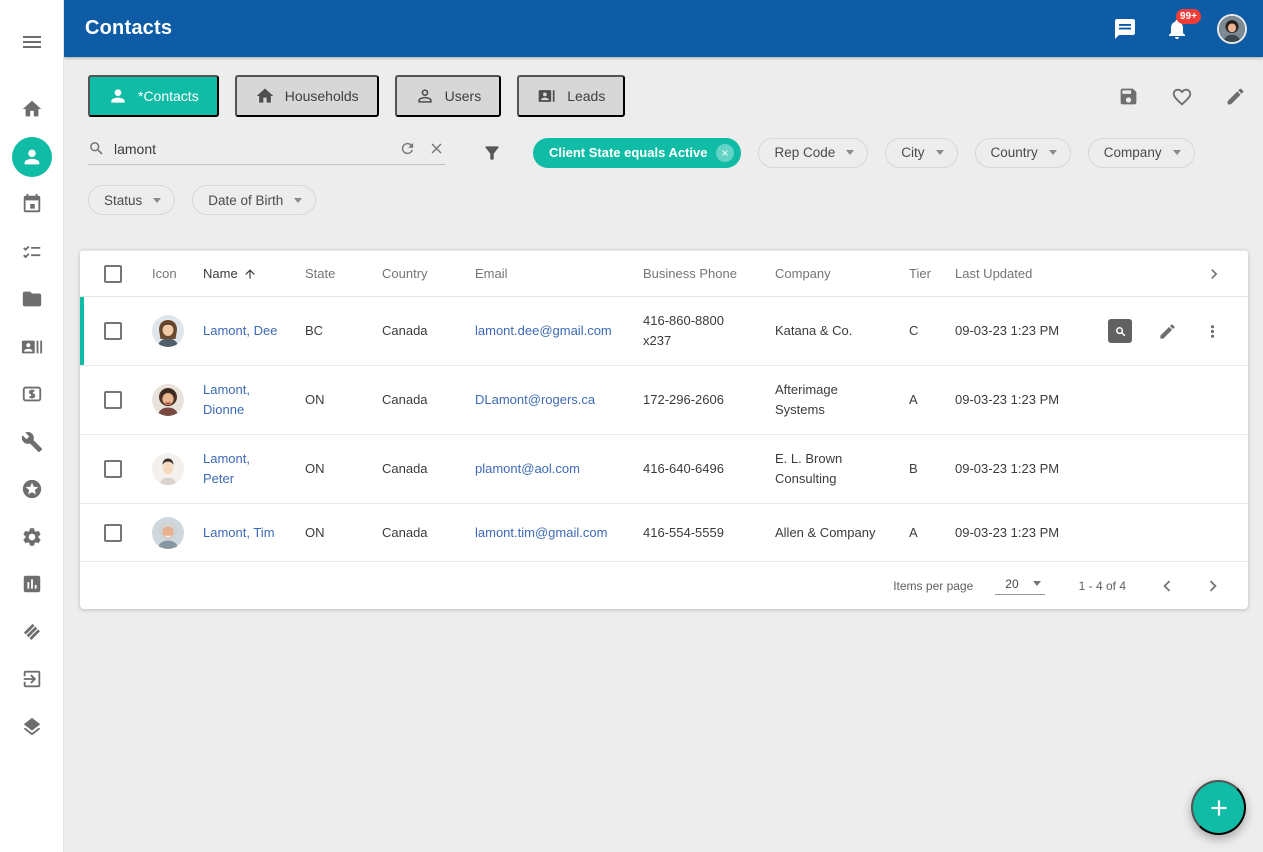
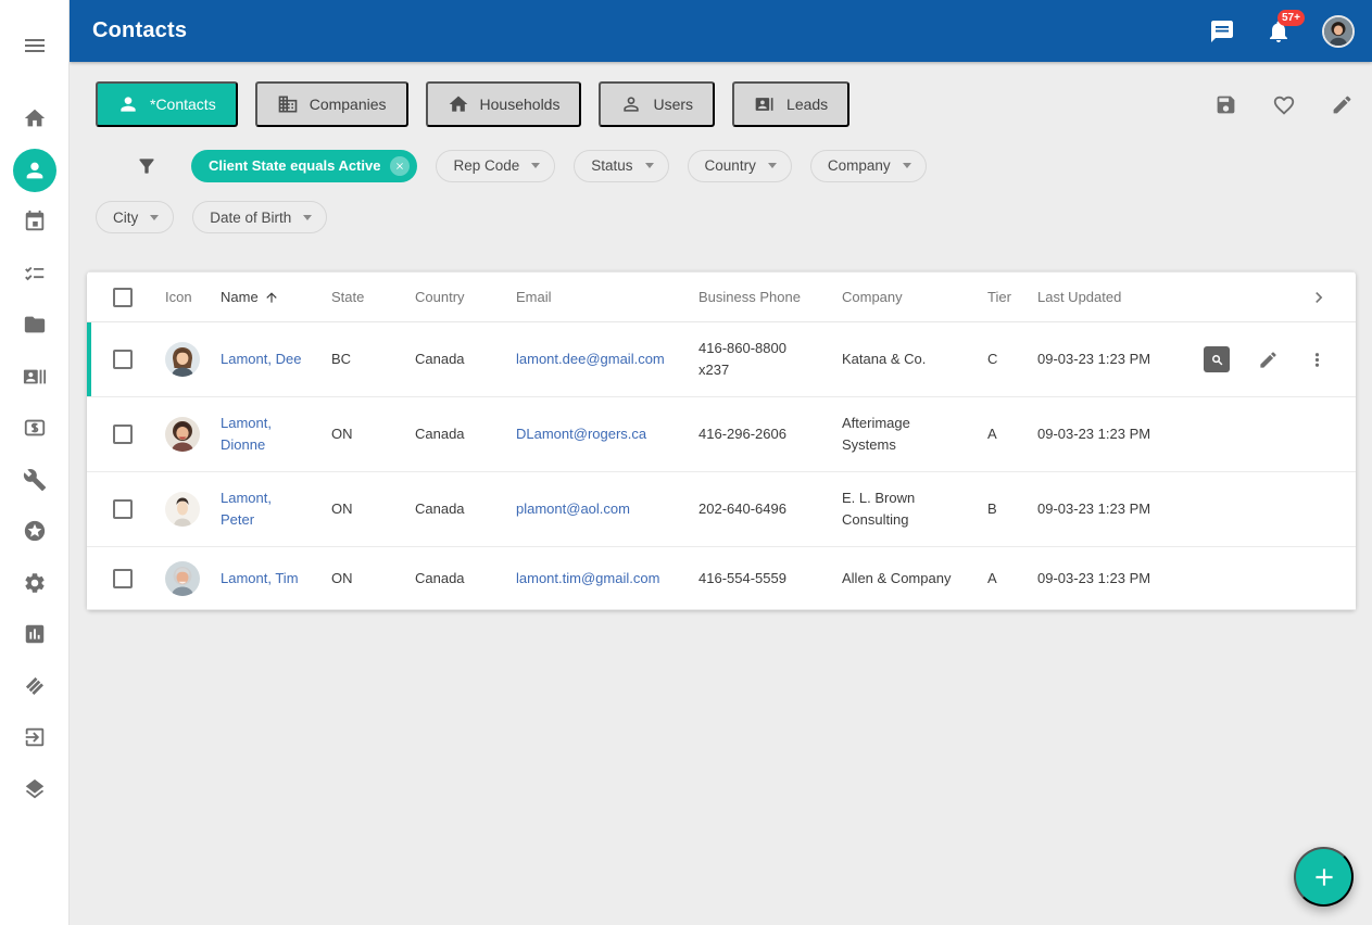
  Contacts
- 99+
+ 57+
  *Contacts
+ Companies
  Households
  Users
  Leads
- lamont
  Client State equals Active
  Rep Code
- City
+ Status
  Country
  Company
- Status
+ City
  Date of Birth
  Icon
  Name
  State
  Country
  Email
  Business Phone
  Company
  Tier
  Last Updated
  Lamont, Dee
  BC
  Canada
  lamont.dee@gmail.com
  416-860-8800 x237
  Katana & Co.
  C
  09-03-23 1:23 PM
  Lamont, Dionne
  ON
  Canada
  DLamont@rogers.ca
- 172-296-2606
+ 416-296-2606
  Afterimage Systems
  A
  09-03-23 1:23 PM
  Lamont, Peter
  ON
  Canada
  plamont@aol.com
- 416-640-6496
+ 202-640-6496
  E. L. Brown Consulting
  B
  09-03-23 1:23 PM
  Lamont, Tim
  ON
  Canada
  lamont.tim@gmail.com
  416-554-5559
  Allen & Company
  A
  09-03-23 1:23 PM
- Items per page
- 20
- 1 - 4 of 4
